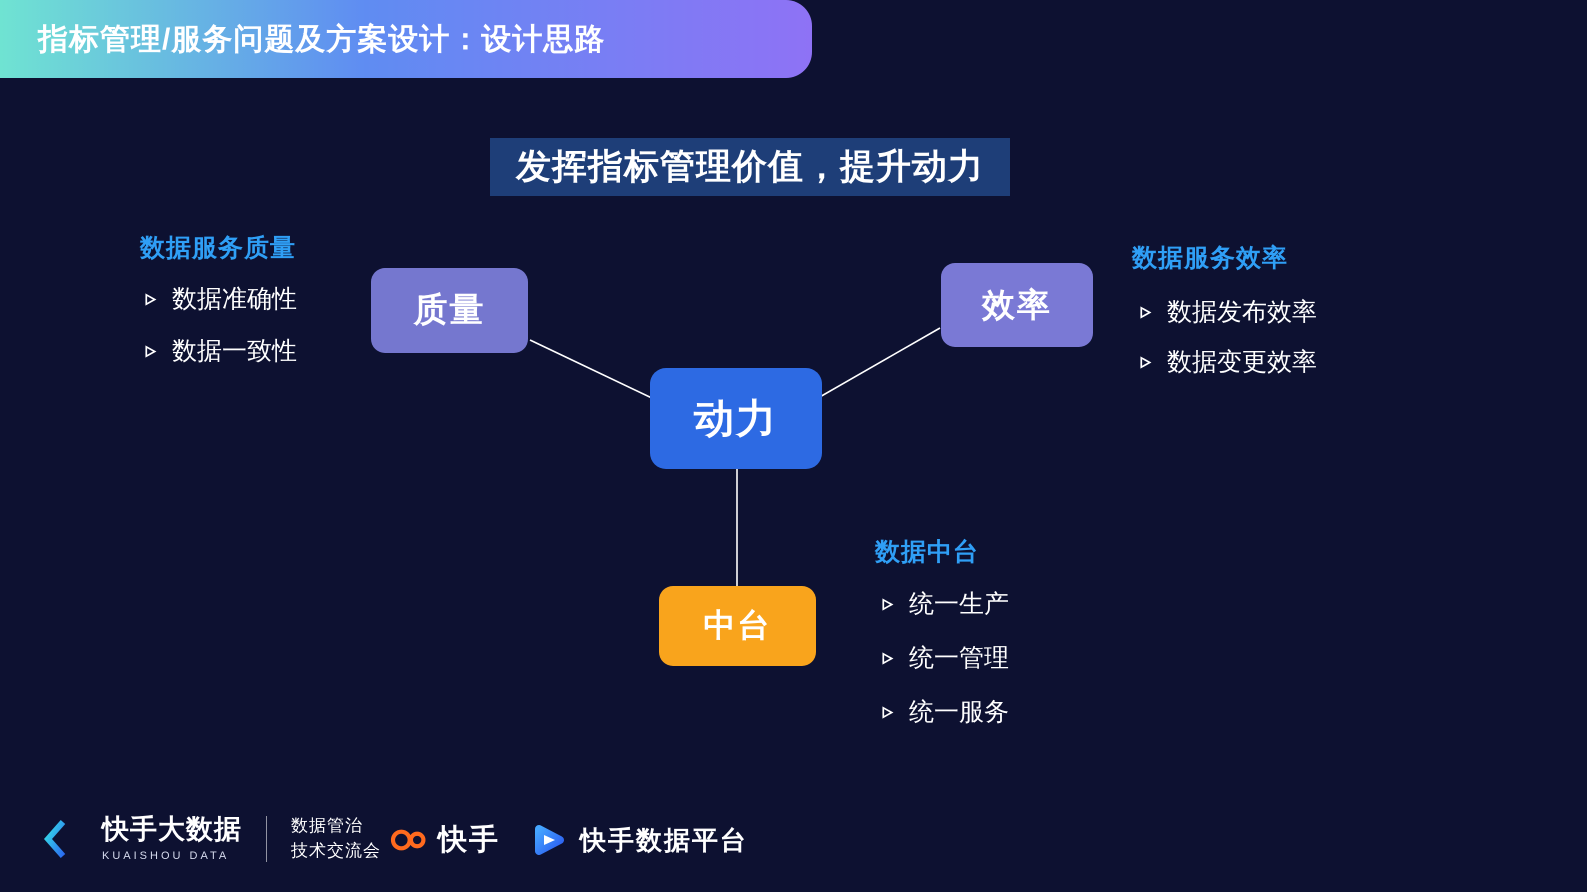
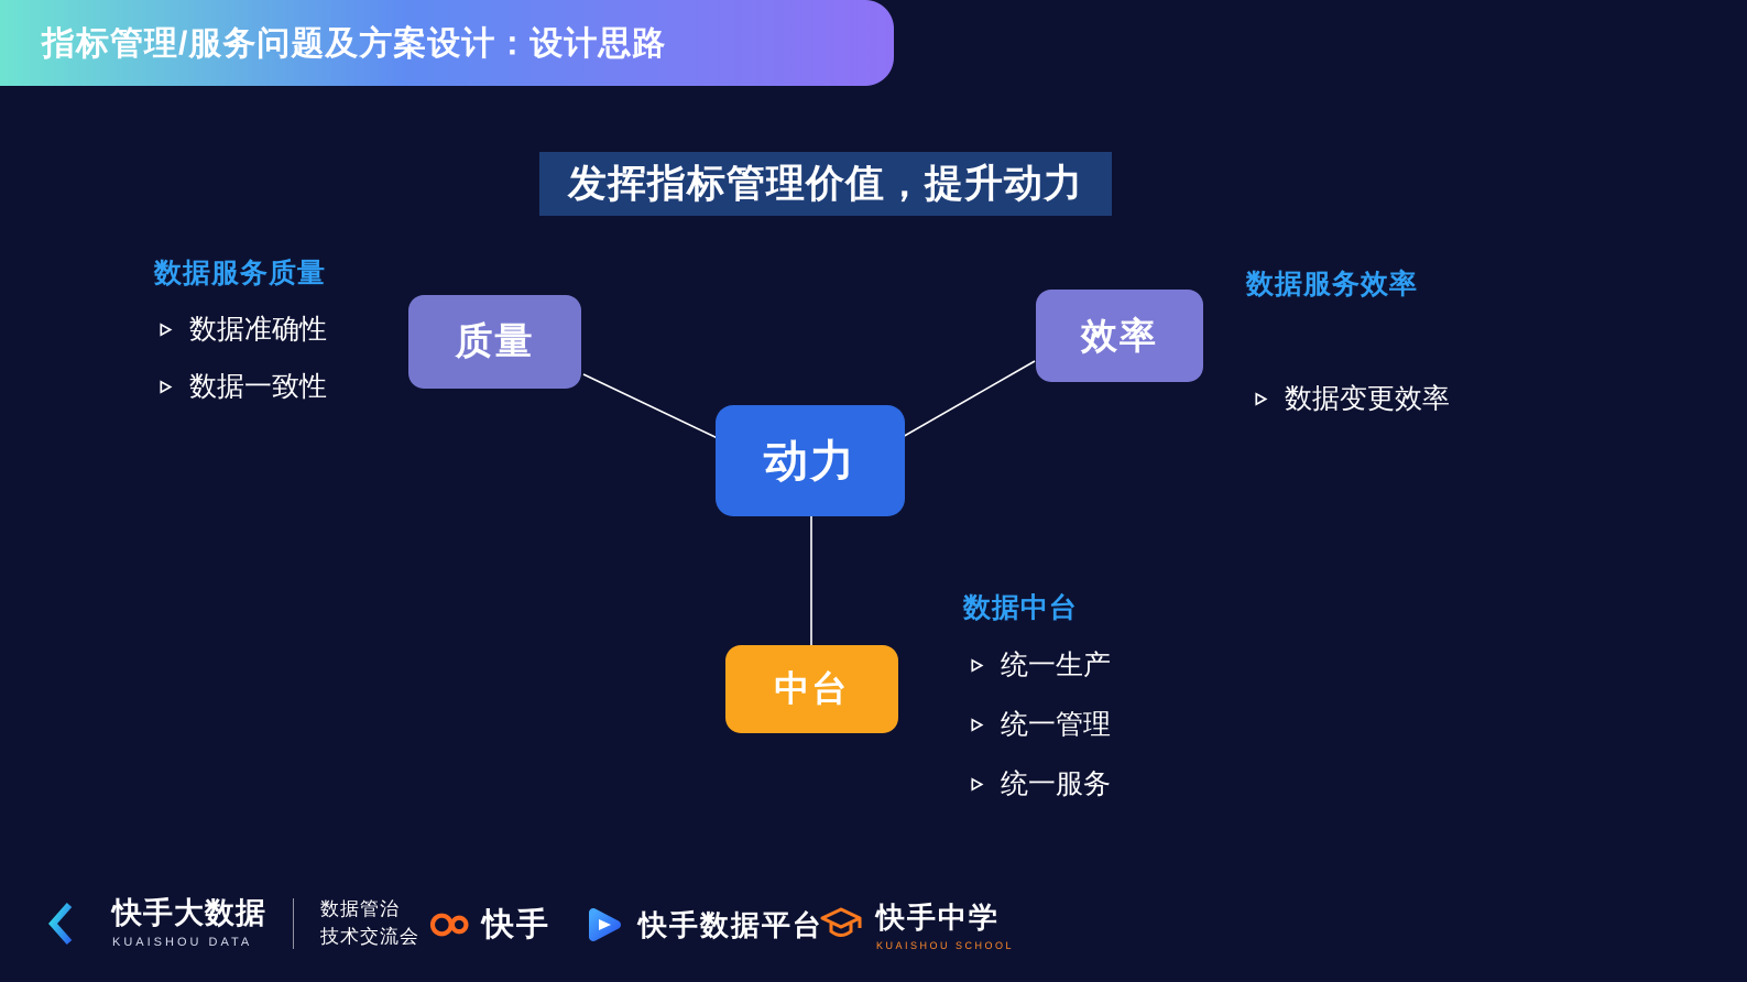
  指标管理/服务问题及方案设计：设计思路
  发挥指标管理价值，提升动力
  数据服务质量
  数据准确性
  数据一致性
  数据服务效率
- 数据发布效率
  数据变更效率
  数据中台
  统一生产
  统一管理
  统一服务
  质量
  效率
  动力
  中台
  快手大数据
  KUAISHOU DATA
  数据管治
  技术交流会
  快手
  快手数据平台
+ 快手中学
+ KUAISHOU SCHOOL
